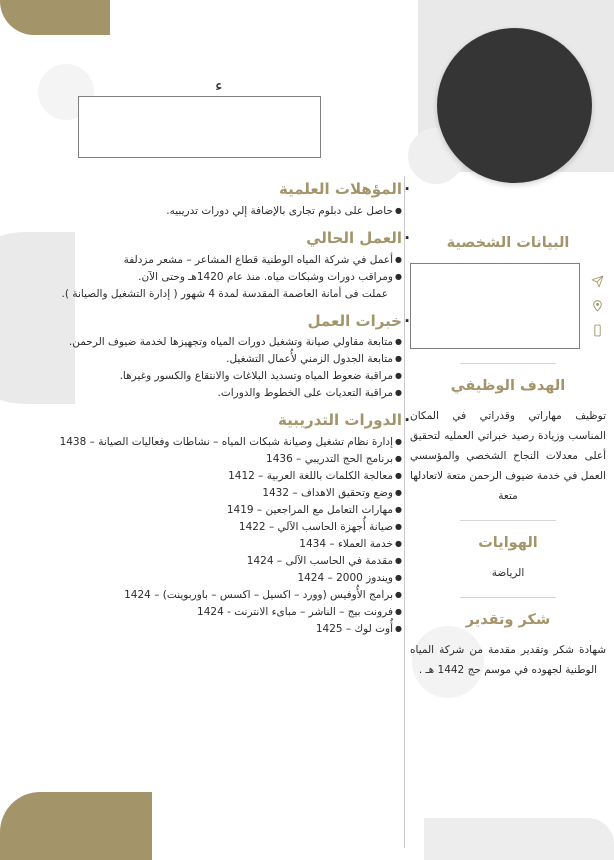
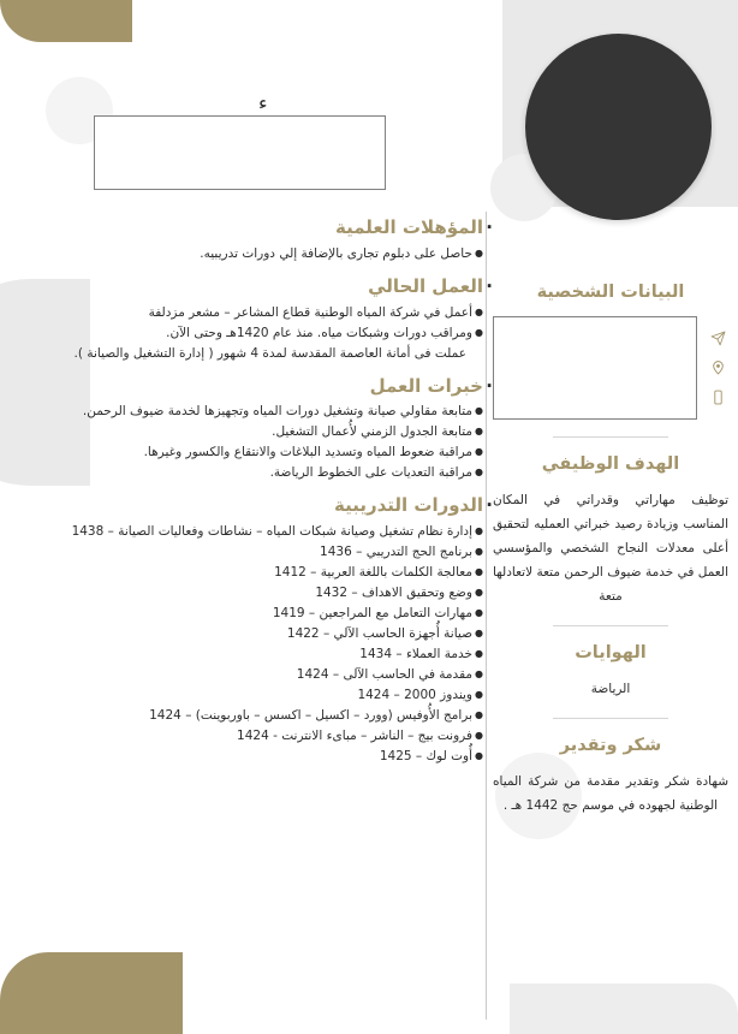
  ء
  المؤهلات العلمية
  ●حاصل على دبلوم تجارى بالإضافة إلي دورات تدريبيه.
  العمل الحالي
  ●أعمل في شركة المياه الوطنية قطاع المشاعر – مشعر مزدلفة
  ●ومراقب دورات وشبكات مياه. منذ عام 1420هـ وحتى الآن.
  عملت فى أمانة العاصمة المقدسة لمدة 4 شهور ( إدارة التشغيل والصيانة ).
  خبرات العمل
  ●متابعة مقاولي صيانة وتشغيل دورات المياه وتجهيزها لخدمة ضيوف الرحمن.
  ●متابعة الجدول الزمني لأُعمال التشغيل.
  ●مراقبة ضعوط المياه وتسديد البلاغات والانتقاع والكسور وغيرها.
- ●مراقبة التعديات على الخطوط والدورات.
+ ●مراقبة التعديات على الخطوط الرياضة.
  الدورات التدريبية
  ●إدارة نظام تشغيل وصيانة شبكات المياه – نشاطات وفعاليات الصيانة – 1438
  ●برنامج الحج التدريبي – 1436
  ●معالجة الكلمات باللغة العربية – 1412
  ●وضع وتحقيق الاهداف – 1432
  ●مهارات التعامل مع المراجعين – 1419
  ●صيانة أُجهزة الحاسب الآلي – 1422
  ●خدمة العملاء – 1434
  ●مقدمة في الحاسب الآلى – 1424
  ●ويندوز 2000 – 1424
  ●برامج الأُوفيس (وورد – اكسيل – اكسس – باوربوينت) – 1424
  ●فرونت بيج – الناشر – مباىء الانترنت - 1424
  ●أُوت لوك – 1425
  البيانات الشخصية
  الهدف الوظيفي
  توظيف مهاراتي وقدراتي في المكان المناسب وزيادة رصيد خبراتي العمليه لتحقيق أعلى معدلات النجاح الشخصي والمؤسسي العمل في خدمة ضيوف الرحمن متعة لاتعادلها متعة
  الهوايات
  الرياضة
  شكر وتقدير
  شهادة شكر وتقدير مقدمة من شركة المياه الوطنية لجهوده في موسم حج 1442 هـ .
